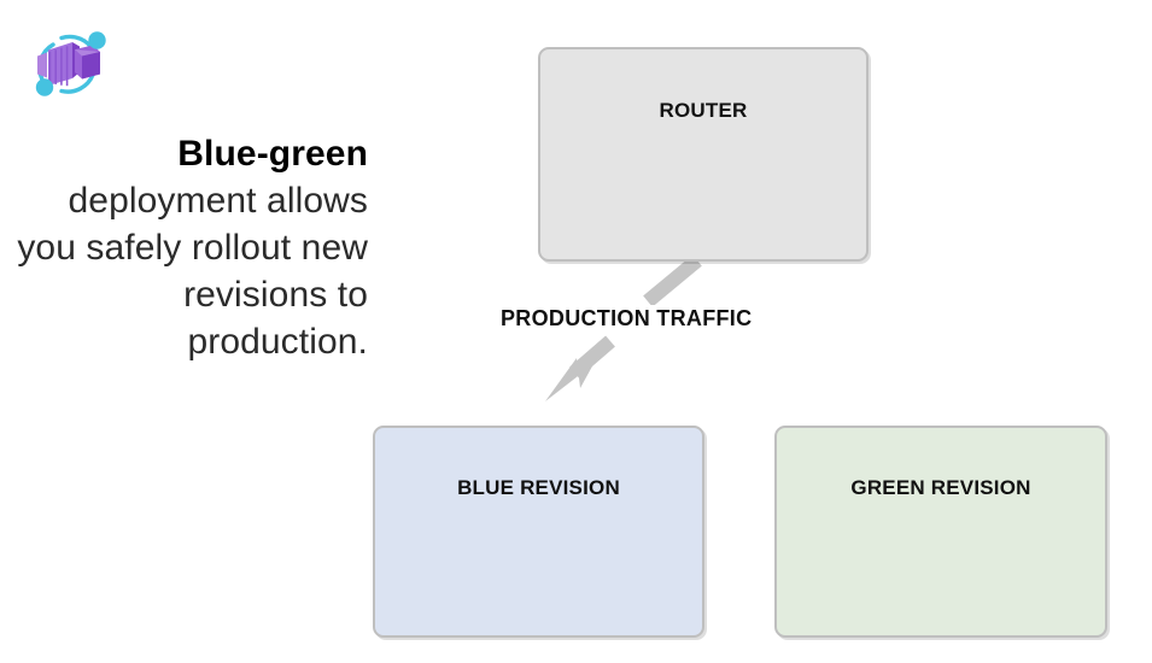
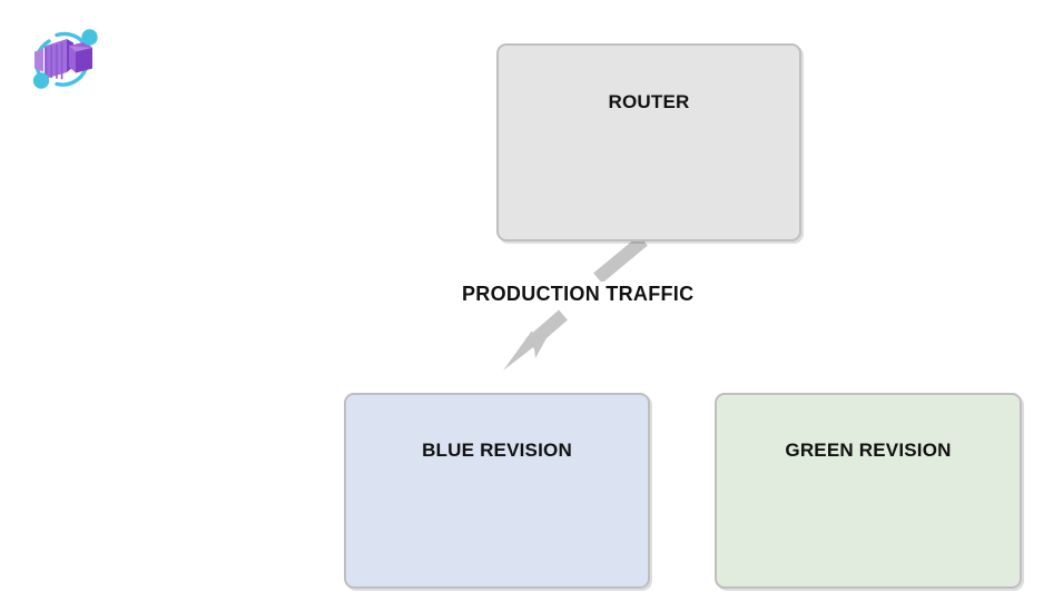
- Blue-green deployment allows you safely rollout new revisions to production.
  PRODUCTION TRAFFIC
  ROUTER
  BLUE REVISION
  GREEN REVISION
